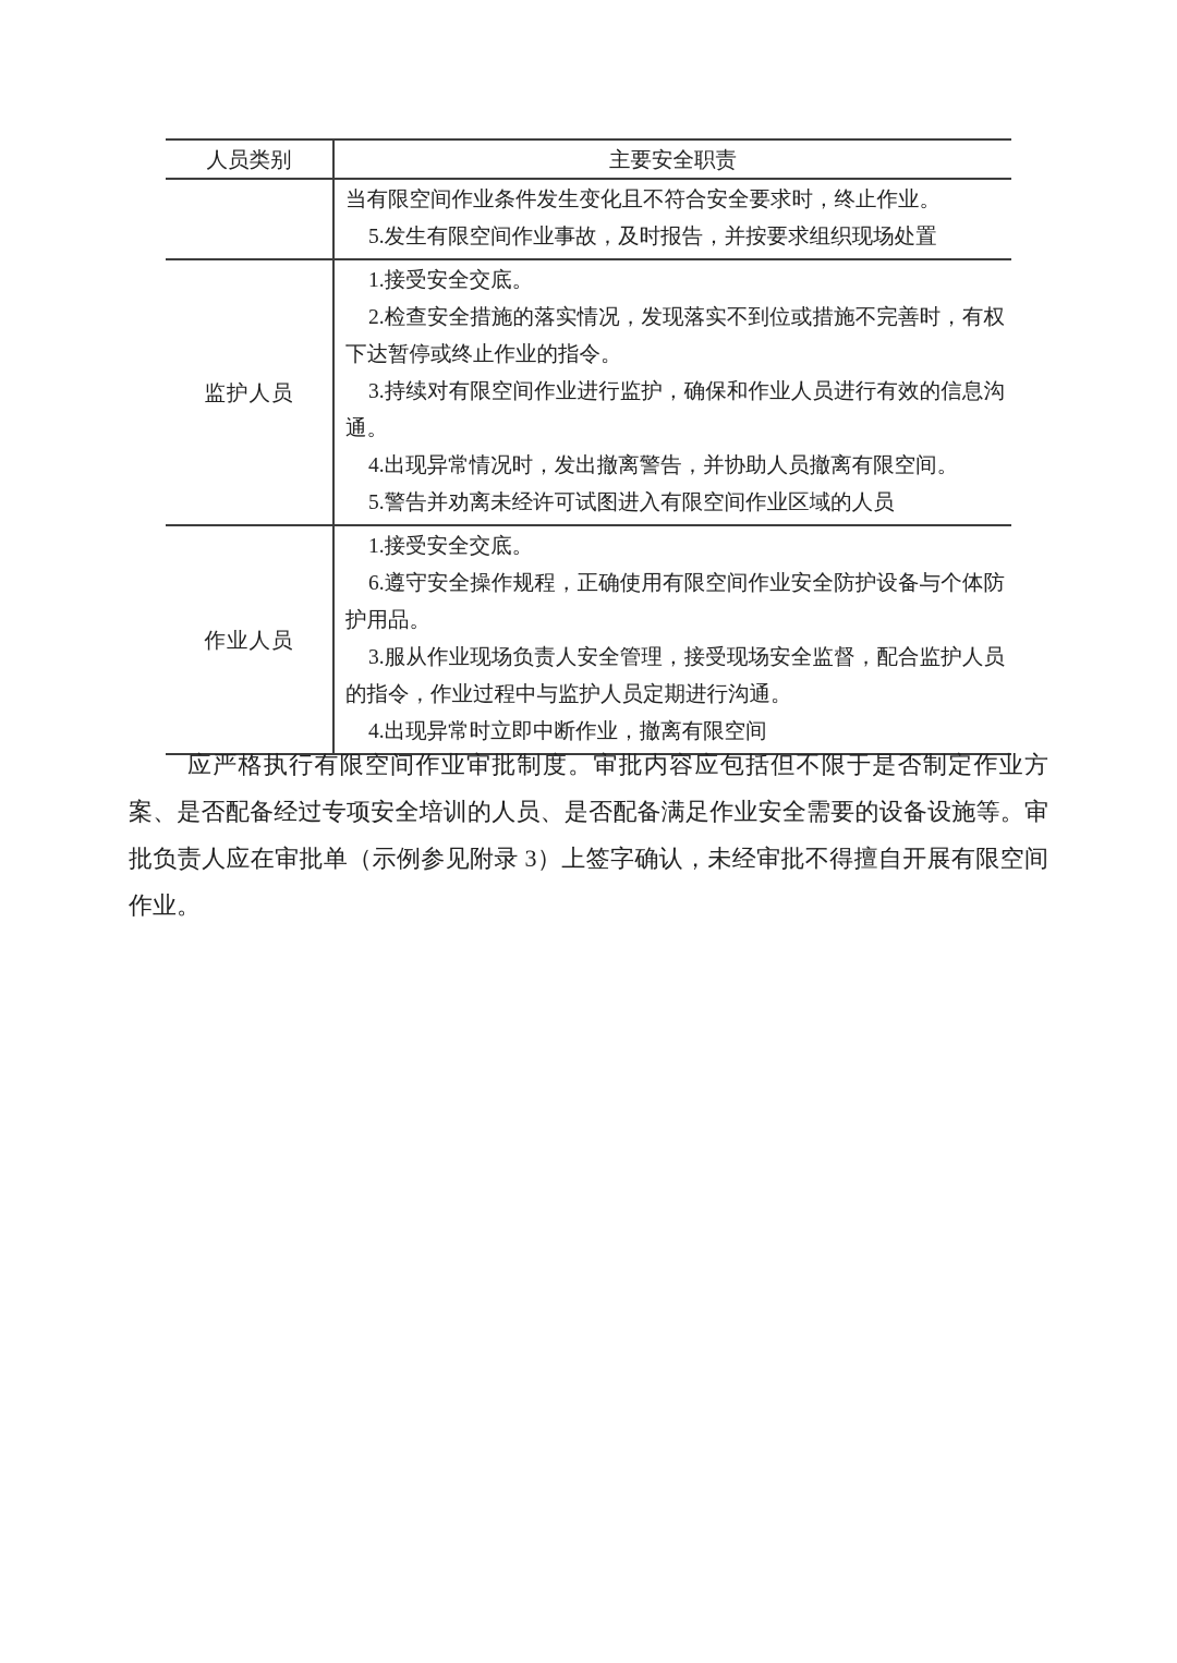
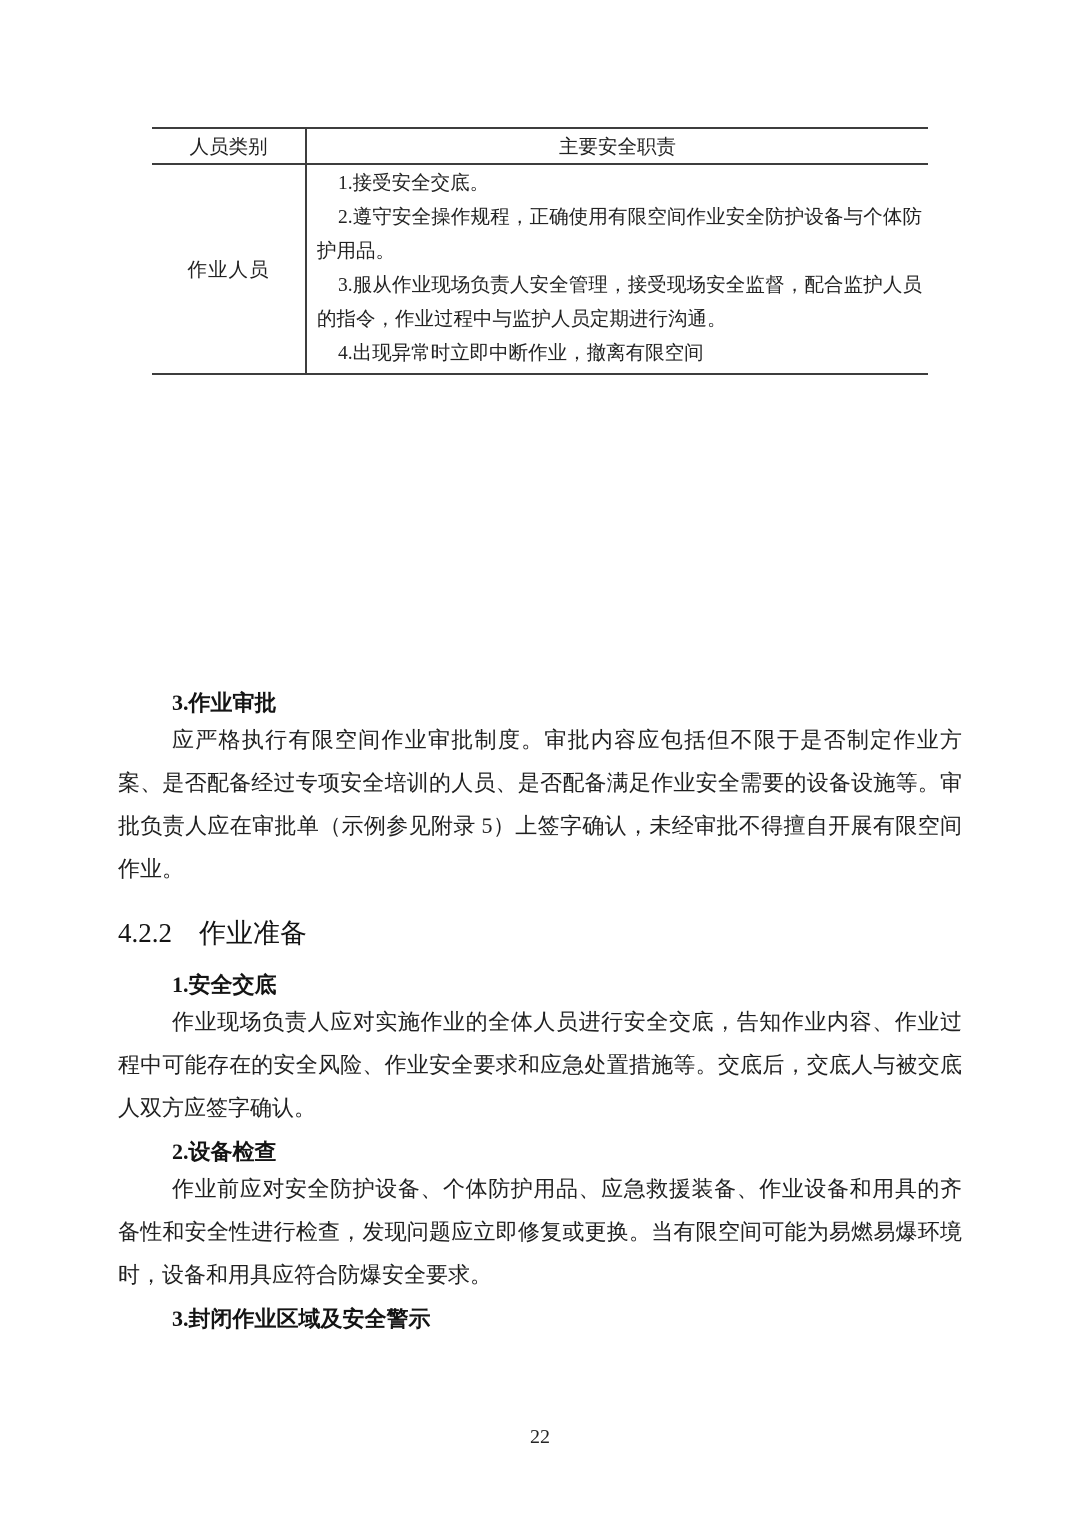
  人员类别	主要安全职责
- 	当有限空间作业条件发生变化且不符合安全要求时，终止作业。5.发生有限空间作业事故，及时报告，并按要求组织现场处置
- 监护人员	1.接受安全交底。2.检查安全措施的落实情况，发现落实不到位或措施不完善时，有权下达暂停或终止作业的指令。3.持续对有限空间作业进行监护，确保和作业人员进行有效的信息沟通。4.出现异常情况时，发出撤离警告，并协助人员撤离有限空间。5.警告并劝离未经许可试图进入有限空间作业区域的人员
- 作业人员	1.接受安全交底。6.遵守安全操作规程，正确使用有限空间作业安全防护设备与个体防护用品。3.服从作业现场负责人安全管理，接受现场安全监督，配合监护人员的指令，作业过程中与监护人员定期进行沟通。4.出现异常时立即中断作业，撤离有限空间
+ 作业人员	1.接受安全交底。2.遵守安全操作规程，正确使用有限空间作业安全防护设备与个体防护用品。3.服从作业现场负责人安全管理，接受现场安全监督，配合监护人员的指令，作业过程中与监护人员定期进行沟通。4.出现异常时立即中断作业，撤离有限空间
+ 3.作业审批
- 应严格执行有限空间作业审批制度。审批内容应包括但不限于是否制定作业方案、是否配备经过专项安全培训的人员、是否配备满足作业安全需要的设备设施等。审批负责人应在审批单（示例参见附录 3）上签字确认，未经审批不得擅自开展有限空间作业。
+ 应严格执行有限空间作业审批制度。审批内容应包括但不限于是否制定作业方案、是否配备经过专项安全培训的人员、是否配备满足作业安全需要的设备设施等。审批负责人应在审批单（示例参见附录 5）上签字确认，未经审批不得擅自开展有限空间作业。
+ 4.2.2 作业准备
+ 1.安全交底
+ 作业现场负责人应对实施作业的全体人员进行安全交底，告知作业内容、作业过程中可能存在的安全风险、作业安全要求和应急处置措施等。交底后，交底人与被交底人双方应签字确认。
+ 2.设备检查
+ 作业前应对安全防护设备、个体防护用品、应急救援装备、作业设备和用具的齐备性和安全性进行检查，发现问题应立即修复或更换。当有限空间可能为易燃易爆环境时，设备和用具应符合防爆安全要求。
+ 3.封闭作业区域及安全警示
+ 22
